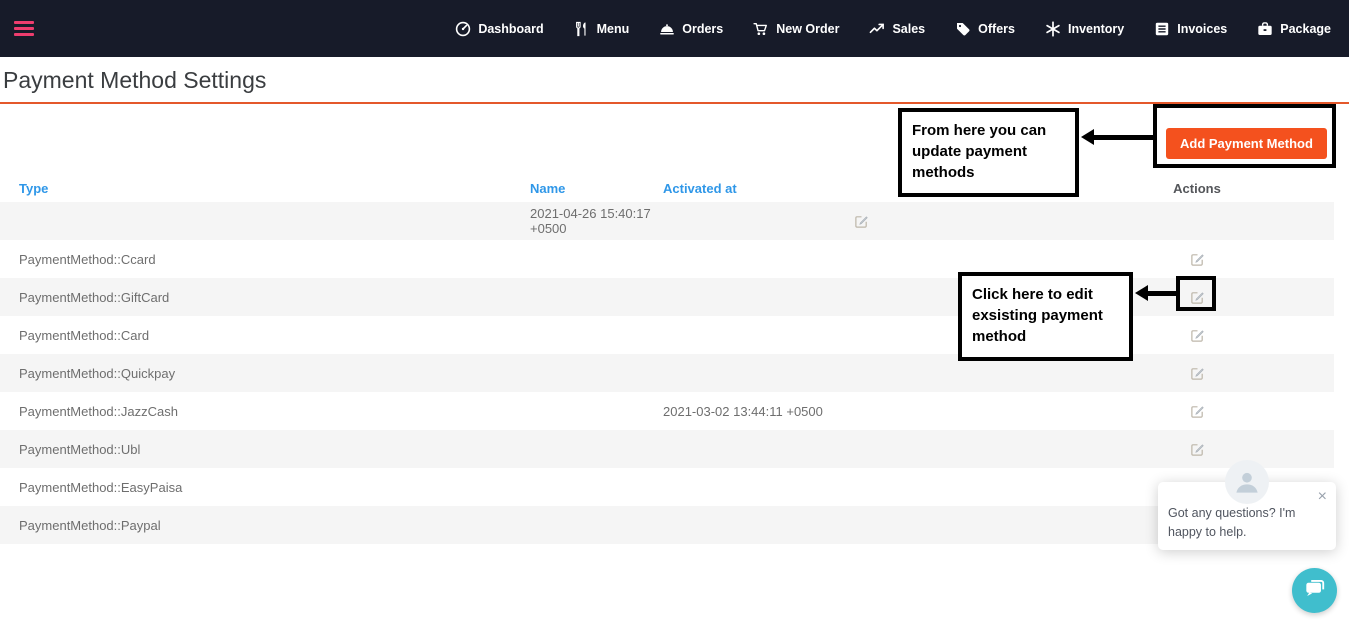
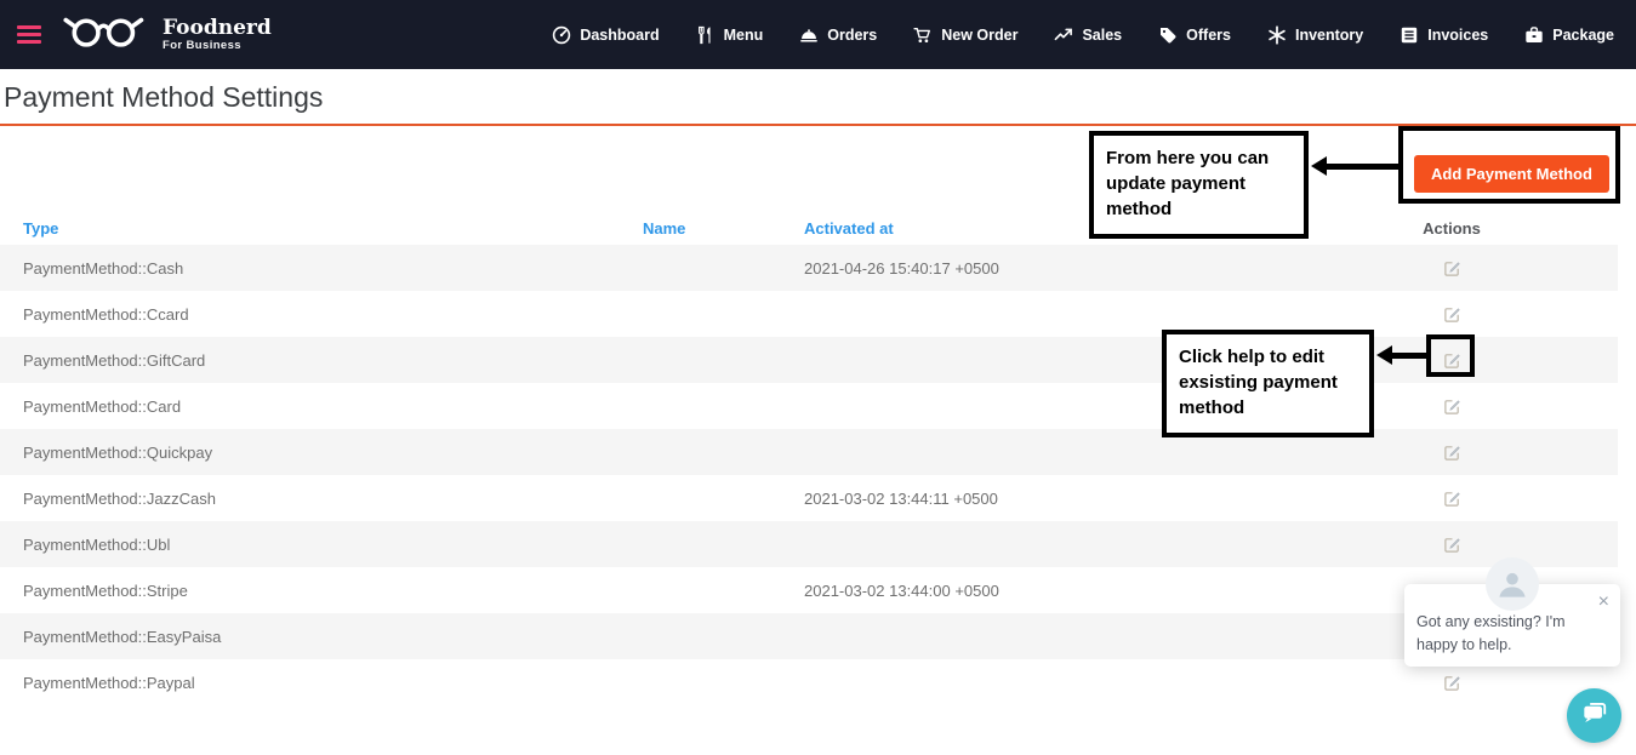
+ Foodnerd
+ For Business
  Dashboard
  Menu
  Orders
  New Order
  Sales
  Offers
  Inventory
  Invoices
  Package
  Payment Method Settings
  Type
  Name
  Activated at
  Actions
+ PaymentMethod::Cash
  2021-04-26 15:40:17 +0500
  PaymentMethod::Ccard
  PaymentMethod::GiftCard
  PaymentMethod::Card
  PaymentMethod::Quickpay
  PaymentMethod::JazzCash
  2021-03-02 13:44:11 +0500
  PaymentMethod::Ubl
+ PaymentMethod::Stripe
+ 2021-03-02 13:44:00 +0500
  PaymentMethod::EasyPaisa
  PaymentMethod::Paypal
- From here you can update payment methods
+ From here you can update payment method
  Add Payment Method
- Click here to edit exsisting payment method
+ Click help to edit exsisting payment method
  ×
- Got any questions? I'm happy to help.
+ Got any exsisting? I'm happy to help.
